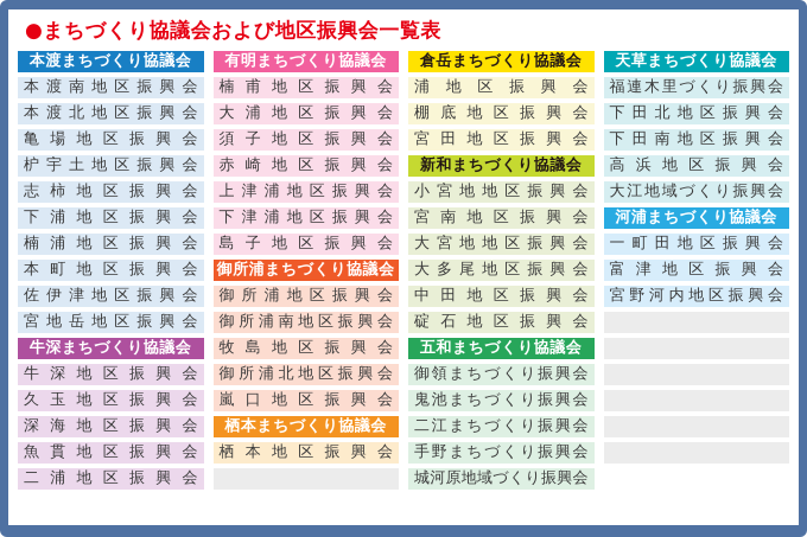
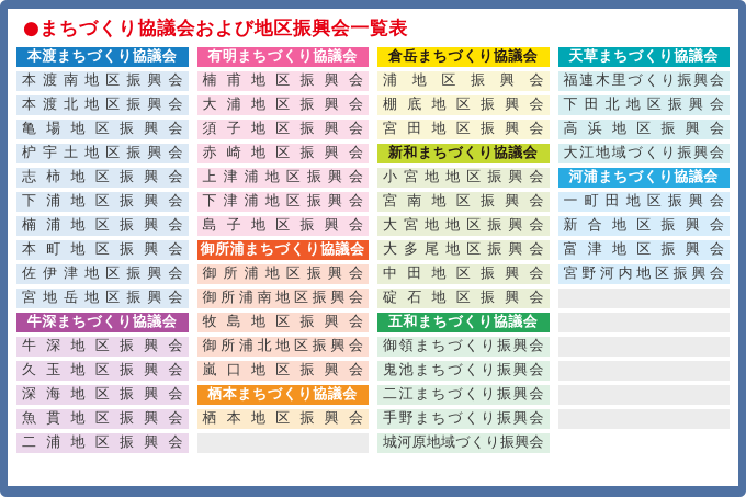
  ●まちづくり協議会および地区振興会一覧表
  本渡まちづくり協議会
  本渡南地区振興会
  本渡北地区振興会
  亀場地区振興会
  枦宇土地区振興会
  志柿地区振興会
  下浦地区振興会
  楠浦地区振興会
  本町地区振興会
  佐伊津地区振興会
  宮地岳地区振興会
  牛深まちづくり協議会
  牛深地区振興会
  久玉地区振興会
  深海地区振興会
  魚貫地区振興会
  二浦地区振興会
  有明まちづくり協議会
  楠甫地区振興会
  大浦地区振興会
  須子地区振興会
  赤崎地区振興会
  上津浦地区振興会
  下津浦地区振興会
  島子地区振興会
  御所浦まちづくり協議会
  御所浦地区振興会
  御所浦南地区振興会
  牧島地区振興会
  御所浦北地区振興会
  嵐口地区振興会
  栖本まちづくり協議会
  栖本地区振興会
  倉岳まちづくり協議会
  浦地区振興会
  棚底地区振興会
  宮田地区振興会
  新和まちづくり協議会
  小宮地地区振興会
  宮南地区振興会
  大宮地地区振興会
  大多尾地区振興会
  中田地区振興会
  碇石地区振興会
  五和まちづくり協議会
  御領まちづくり振興会
  鬼池まちづくり振興会
  二江まちづくり振興会
  手野まちづくり振興会
  城河原地域づくり振興会
  天草まちづくり協議会
  福連木里づくり振興会
  下田北地区振興会
- 下田南地区振興会
  高浜地区振興会
  大江地域づくり振興会
  河浦まちづくり協議会
  一町田地区振興会
+ 新合地区振興会
  富津地区振興会
  宮野河内地区振興会
